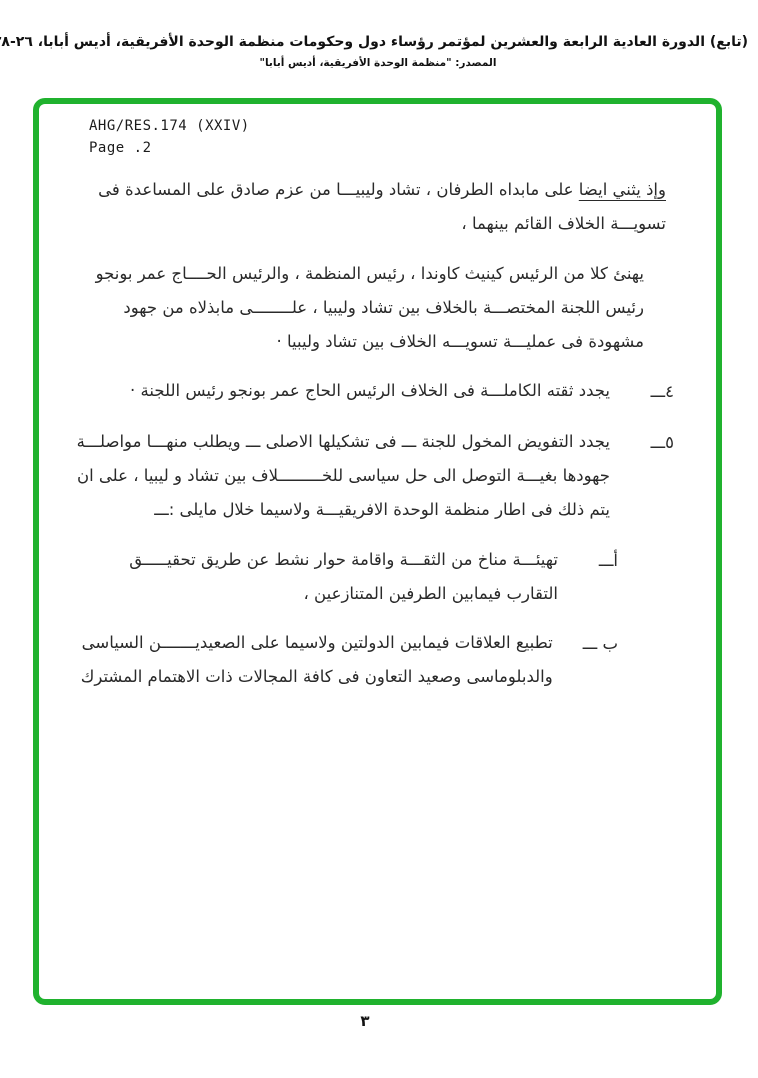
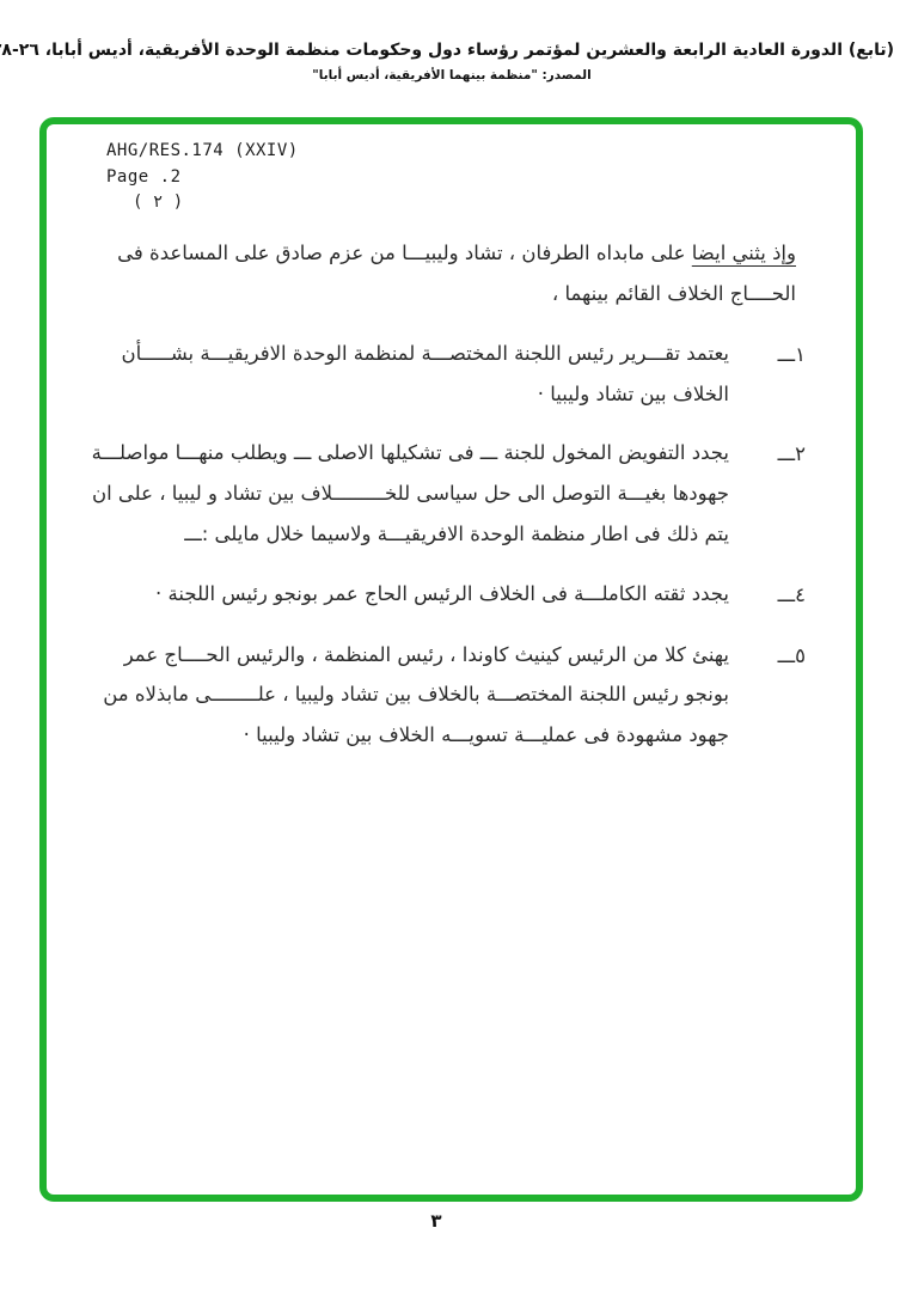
  (تابع) الدورة العادية الرابعة والعشرين لمؤتمر رؤساء دول وحكومات منظمة الوحدة الأفريقية، أديس أبابا، ٢٦-٨
- المصدر: "منظمة الوحدة الأفريقية، أديس أبابا"
+ المصدر: "منظمة بينهما الأفريقية، أديس أبابا"
  AHG/RES.174 (XXIV)
  Page .2
+ ( ٢ )
- وإذ يثني ايضا على مابداه الطرفان ، تشاد وليبيـــا من عزم صادق على المساعدة فى تسويـــة الخلاف القائم بينهما ،
+ وإذ يثني ايضا على مابداه الطرفان ، تشاد وليبيـــا من عزم صادق على المساعدة فى الحــــاج الخلاف القائم بينهما ،
+ ١ـــ
+ يعتمد تقـــرير رئيس اللجنة المختصـــة لمنظمة الوحدة الافريقيـــة بشـــــأن الخلاف بين تشاد وليبيا ·
+ ٢ـــ
- يهنئ كلا من الرئيس كينيث كاوندا ، رئيس المنظمة ، والرئيس الحــــاج عمر بونجو رئيس اللجنة المختصـــة بالخلاف بين تشاد وليبيا ، علــــــــى مابذلاه من جهود مشهودة فى عمليـــة تسويـــه الخلاف بين تشاد وليبيا ·
+ يجدد التفويض المخول للجنة ـــ فى تشكيلها الاصلى ـــ ويطلب منهـــا مواصلـــة جهودها بغيـــة التوصل الى حل سياسى للخـــــــــلاف بين تشاد و ليبيا ، على ان يتم ذلك فى اطار منظمة الوحدة الافريقيـــة ولاسيما خلال مايلى :ـــ
  ٤ـــ
  يجدد ثقته الكاملـــة فى الخلاف الرئيس الحاج عمر بونجو رئيس اللجنة ·
  ٥ـــ
- يجدد التفويض المخول للجنة ـــ فى تشكيلها الاصلى ـــ ويطلب منهـــا مواصلـــة جهودها بغيـــة التوصل الى حل سياسى للخـــــــــلاف بين تشاد و ليبيا ، على ان يتم ذلك فى اطار منظمة الوحدة الافريقيـــة ولاسيما خلال مايلى :ـــ
+ يهنئ كلا من الرئيس كينيث كاوندا ، رئيس المنظمة ، والرئيس الحــــاج عمر بونجو رئيس اللجنة المختصـــة بالخلاف بين تشاد وليبيا ، علــــــــى مابذلاه من جهود مشهودة فى عمليـــة تسويـــه الخلاف بين تشاد وليبيا ·
- أـــ
- تهيئـــة مناخ من الثقـــة واقامة حوار نشط عن طريق تحقيـــــق التقارب فيمابين الطرفين المتنازعين ،
- ب ـــ
- تطبيع العلاقات فيمابين الدولتين ولاسيما على الصعيديـــــــن السياسى والدبلوماسى وصعيد التعاون فى كافة المجالات ذات الاهتمام المشترك
  ٣
